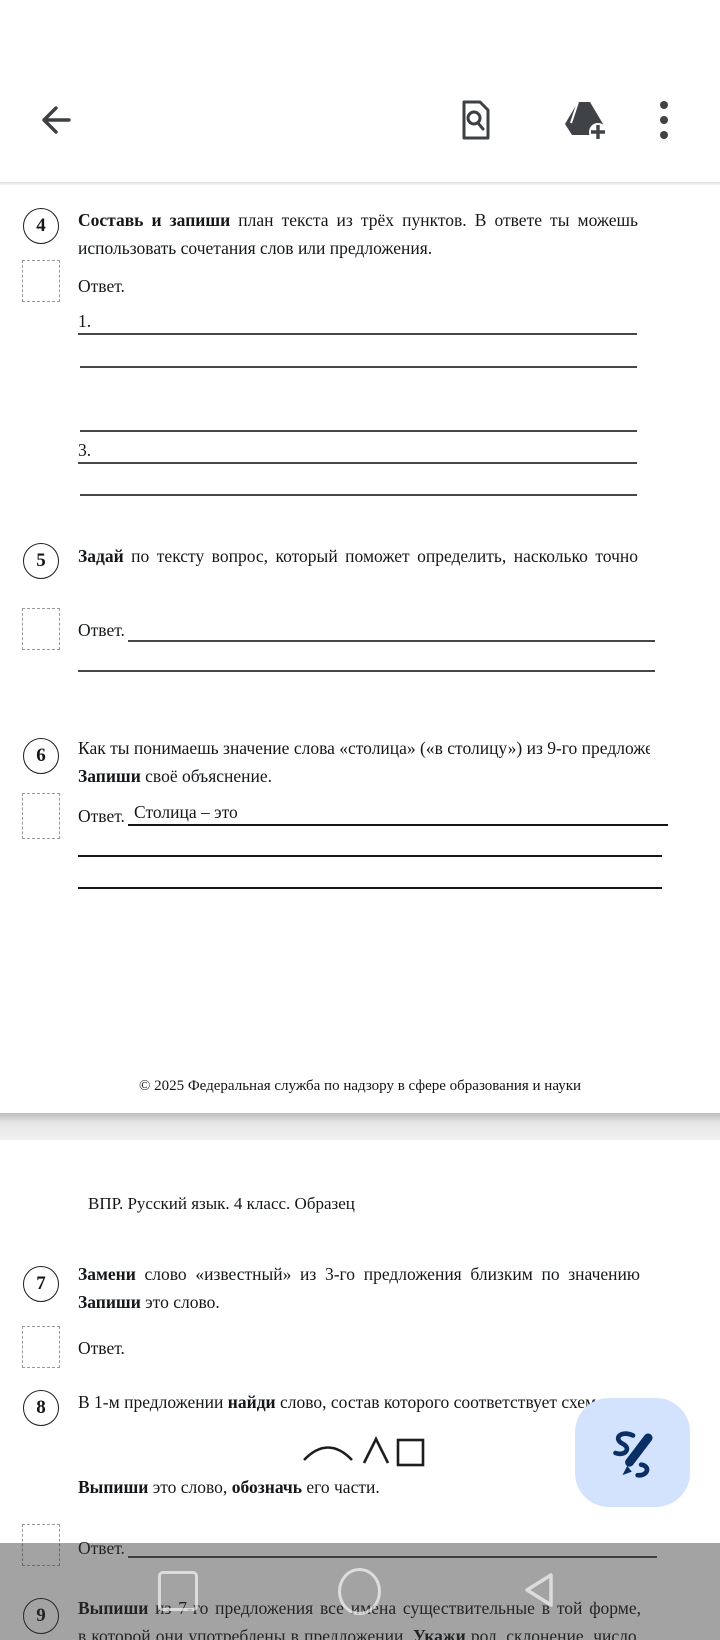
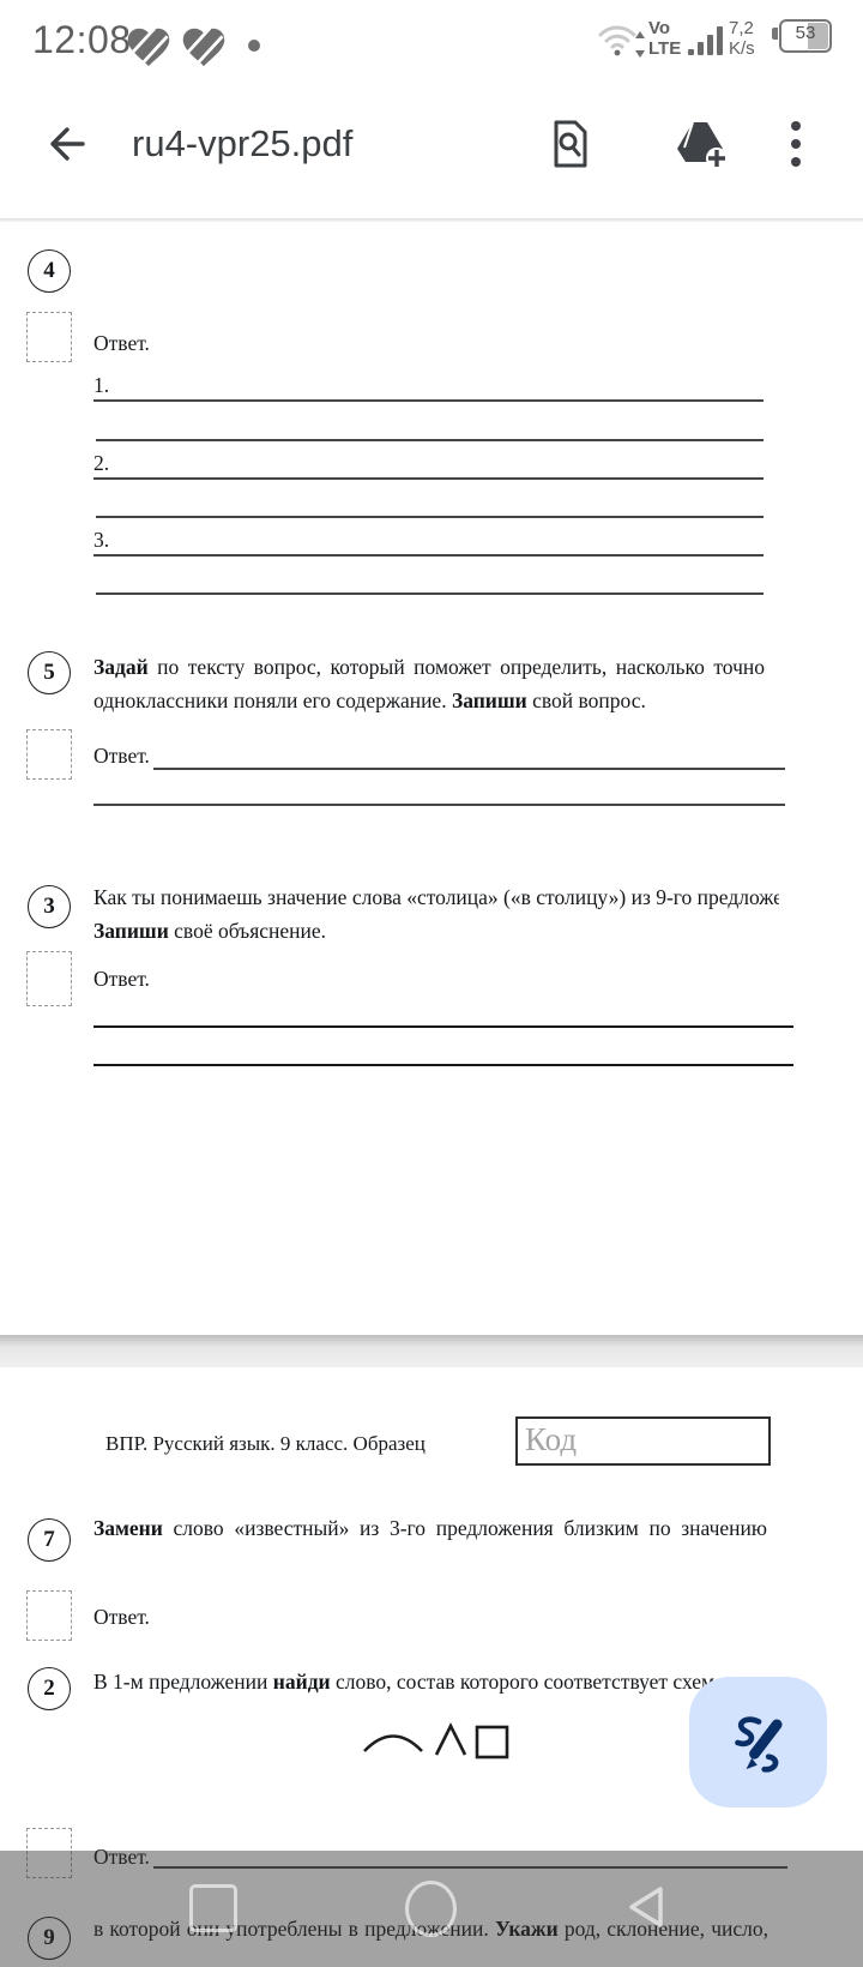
+ 12:08
+ Vo
+ LTE
+ 7,2
+ K/s
+ 53
+ ru4-vpr25.pdf
  4
- Составь и запиши план текста из трёх пунктов. В ответе ты можешь
- использовать сочетания слов или предложения.
  Ответ.
  1.
+ 2.
  3.
  5
  Задай по тексту вопрос, который поможет определить, насколько точно
+ одноклассники поняли его содержание. Запиши свой вопрос.
  Ответ.
- 6
+ 3
  Как ты понимаешь значение слова «столица» («в столицу») из 9-го предложе
  Запиши своё объяснение.
  Ответ.
- Столица – это
- © 2025 Федеральная служба по надзору в сфере образования и науки
- ВПР. Русский язык. 4 класс. Образец
+ ВПР. Русский язык. 9 класс. Образец
+ Код
  7
  Замени слово «известный» из 3-го предложения близким по значению
- Запиши это слово.
  Ответ.
- 8
+ 2
  В 1-м предложении найди слово, состав которого соответствует схе
- Выпиши это слово, обозначь его части.
  Ответ.
  9
- Выпиши из 7-го предложения все имена существительные в той форме,
  в которой они употреблены в предложении. Укажи род, склонение, число,
